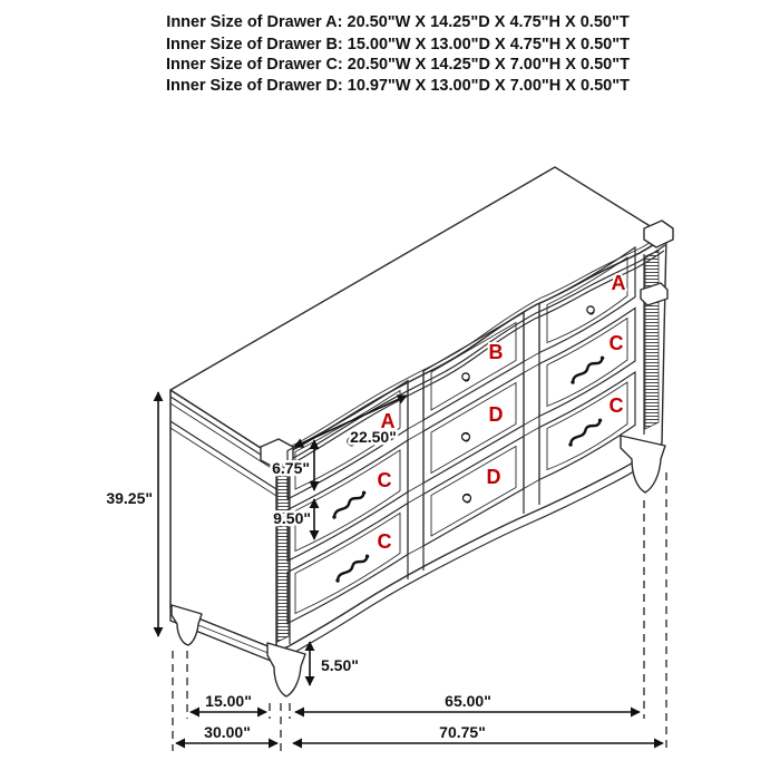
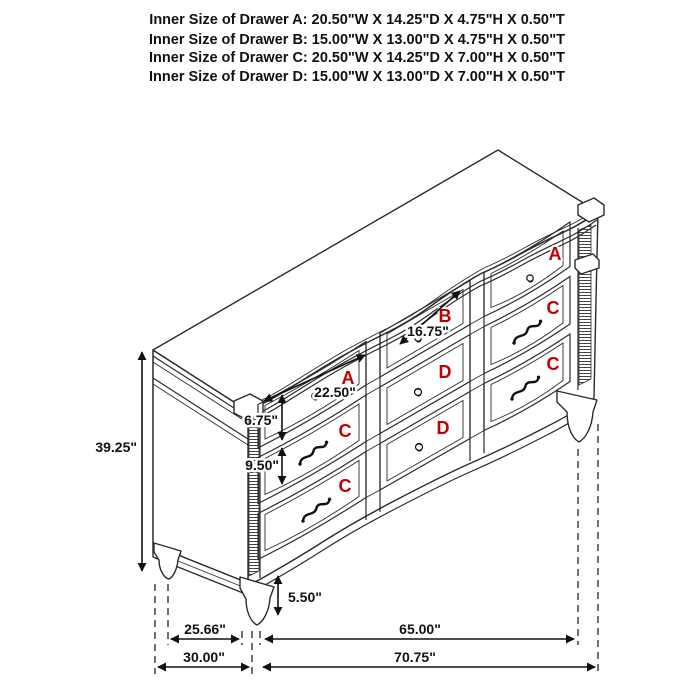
  Inner Size of Drawer A: 20.50"W X 14.25"D X 4.75"H X 0.50"T
  Inner Size of Drawer B: 15.00"W X 13.00"D X 4.75"H X 0.50"T
  Inner Size of Drawer C: 20.50"W X 14.25"D X 7.00"H X 0.50"T
- Inner Size of Drawer D: 10.97"W X 13.00"D X 7.00"H X 0.50"T
+ Inner Size of Drawer D: 15.00"W X 13.00"D X 7.00"H X 0.50"T
  A
  B
  A
  C
  D
  C
  C
  D
  C
  39.25"
  6.75"
  9.50"
  22.50"
+ 16.75"
  5.50"
- 15.00"
+ 25.66"
  65.00"
  30.00"
  70.75"
